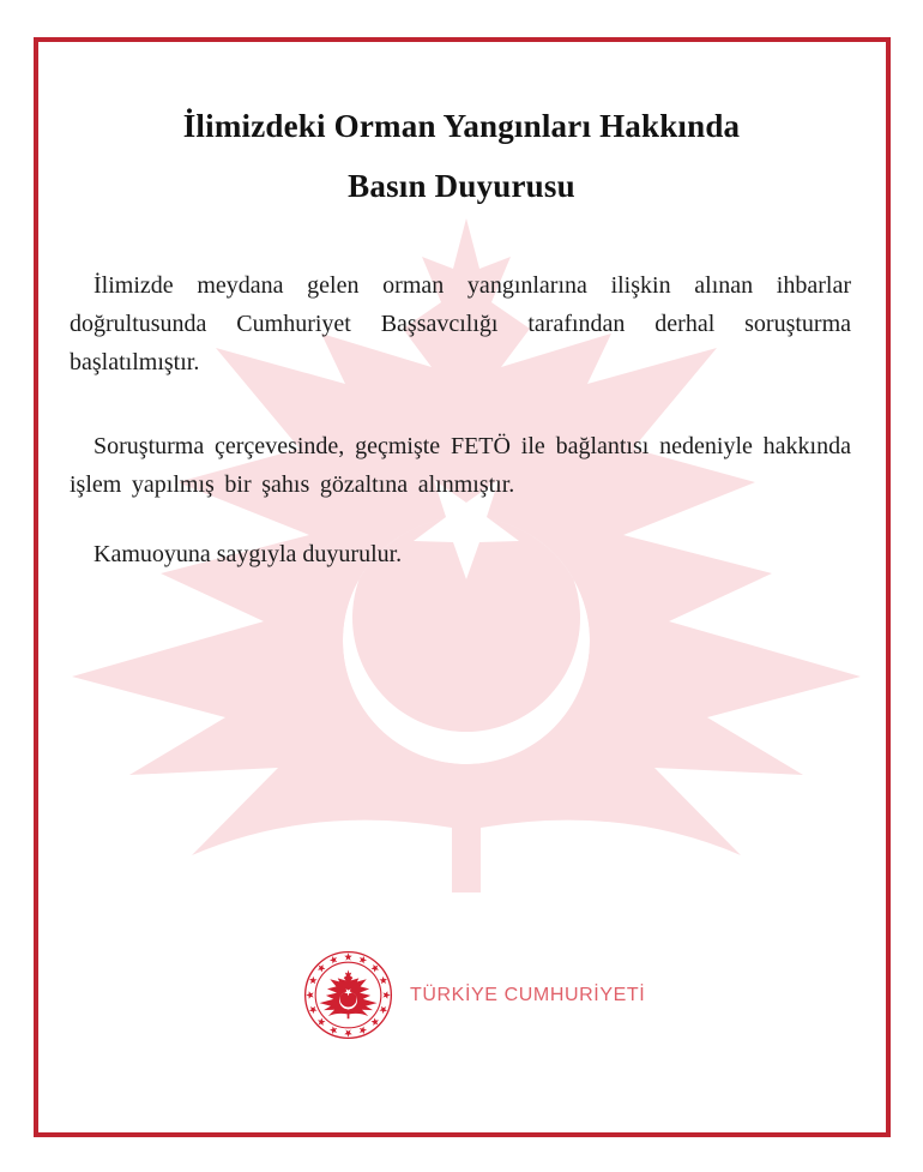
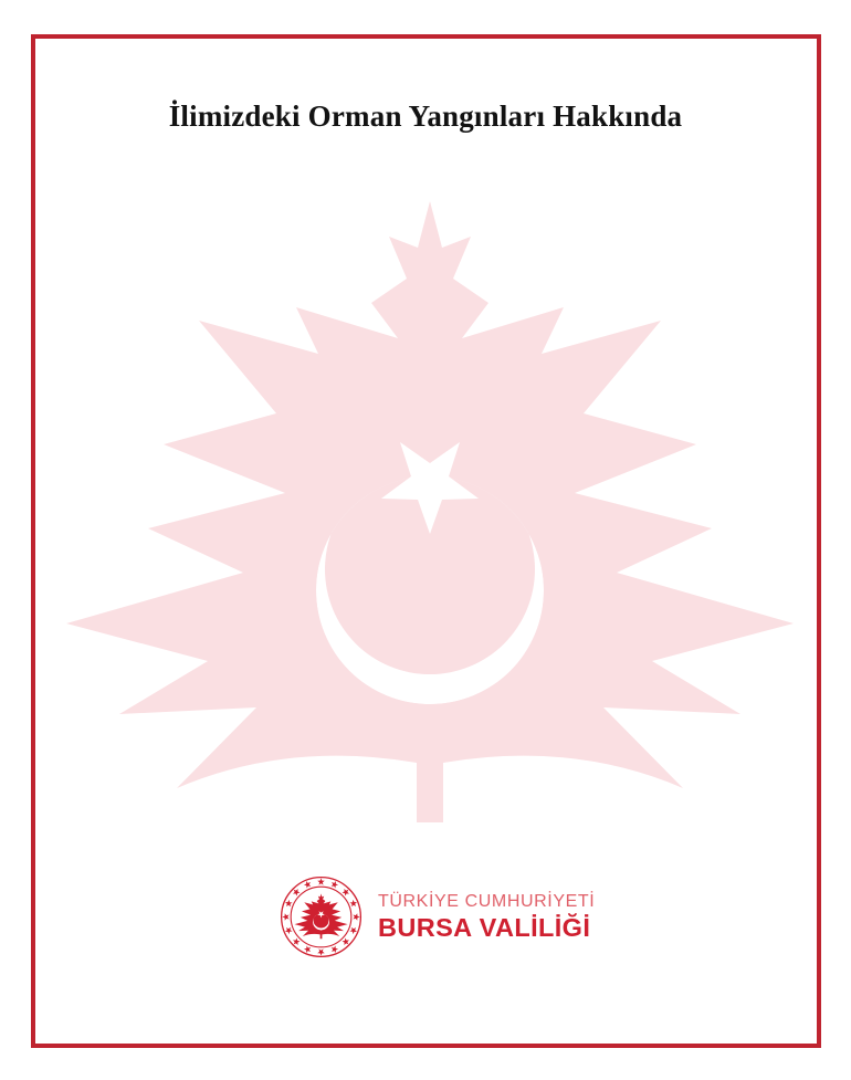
  İlimizdeki Orman Yangınları Hakkında
- Basın Duyurusu
- İlimizde meydana gelen orman yangınlarına ilişkin alınan ihbarlar doğrultusunda Cumhuriyet Başsavcılığı tarafından derhal soruşturma başlatılmıştır.
- Soruşturma çerçevesinde, geçmişte FETÖ ile bağlantısı nedeniyle hakkında işlem yapılmış bir şahıs gözaltına alınmıştır.
- Kamuoyuna saygıyla duyurulur.
  TÜRKİYE CUMHURİYETİ
+ BURSA VALİLİĞİ
